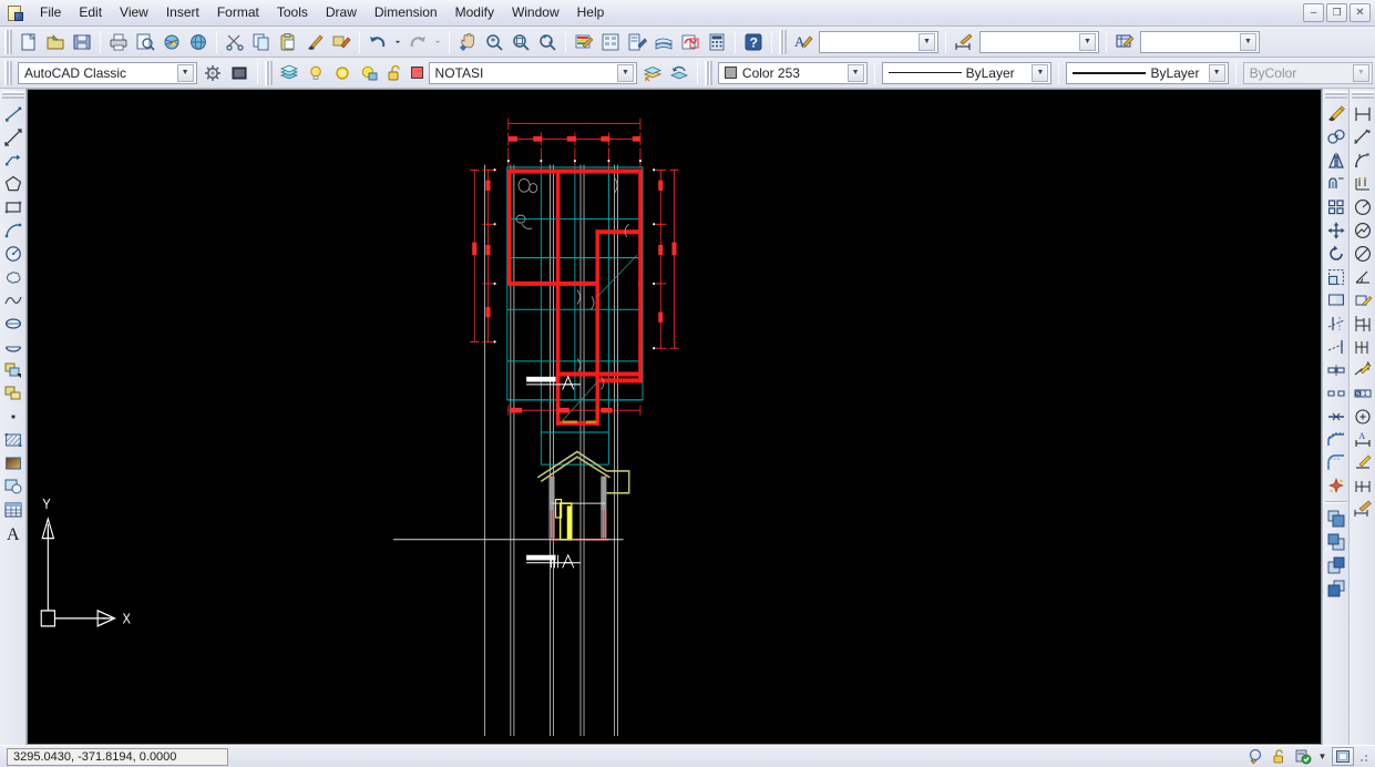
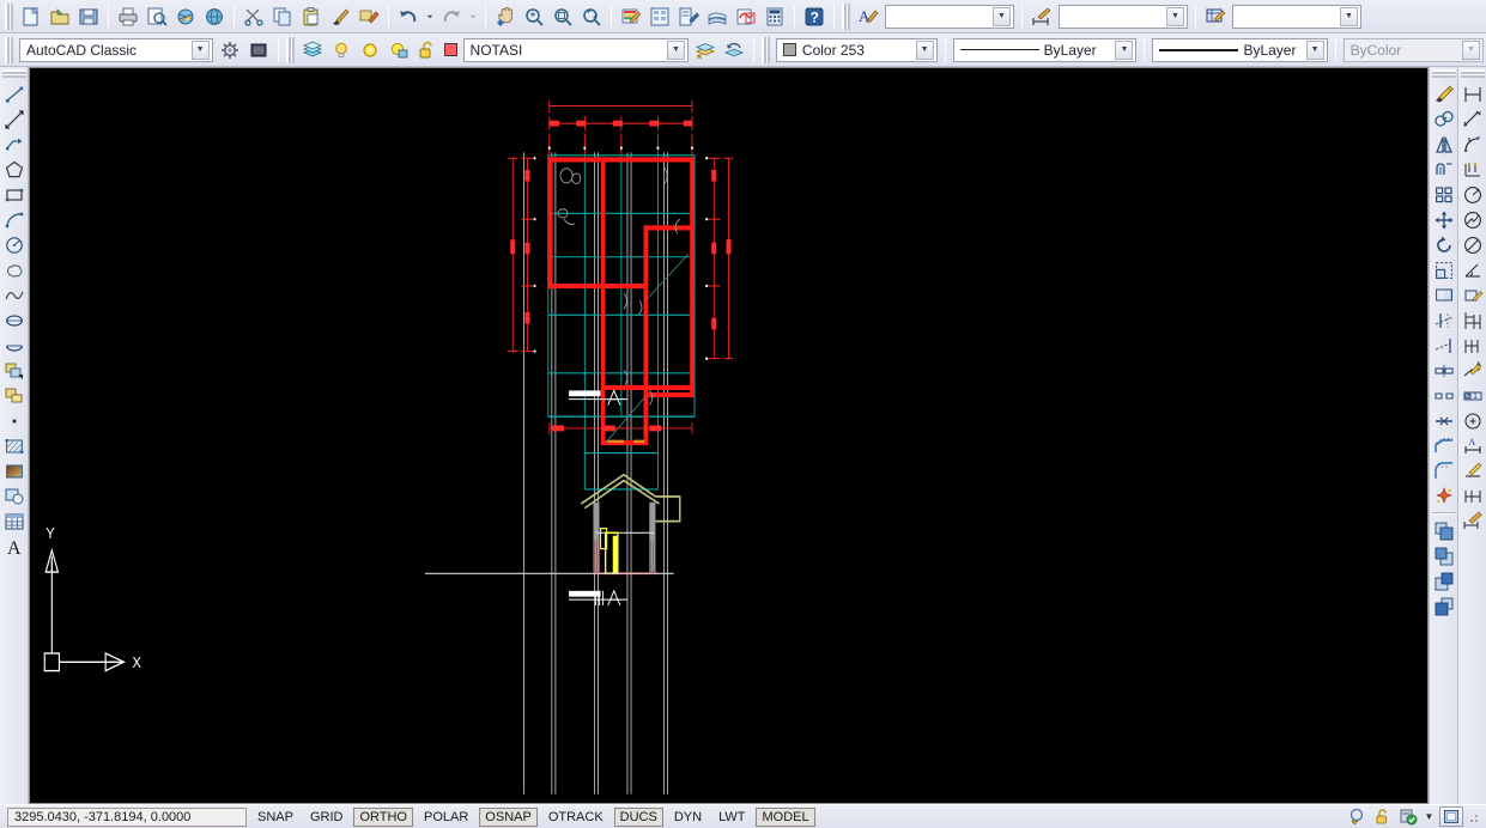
- File
- Edit
- View
- Insert
- Format
- Tools
- Draw
- Dimension
- Modify
- Window
- Help
- –
- ❐
- ✕
  ?
  A
  AutoCAD Classic
  NOTASI
  Color 253
  ByLayer
  ByLayer
  ByColor
  A
  Y
  X
  A
  3295.0430, -371.8194, 0.0000
+ SNAP
+ GRID
+ ORTHO
+ POLAR
+ OSNAP
+ OTRACK
+ DUCS
+ DYN
+ LWT
+ MODEL
  ▼
